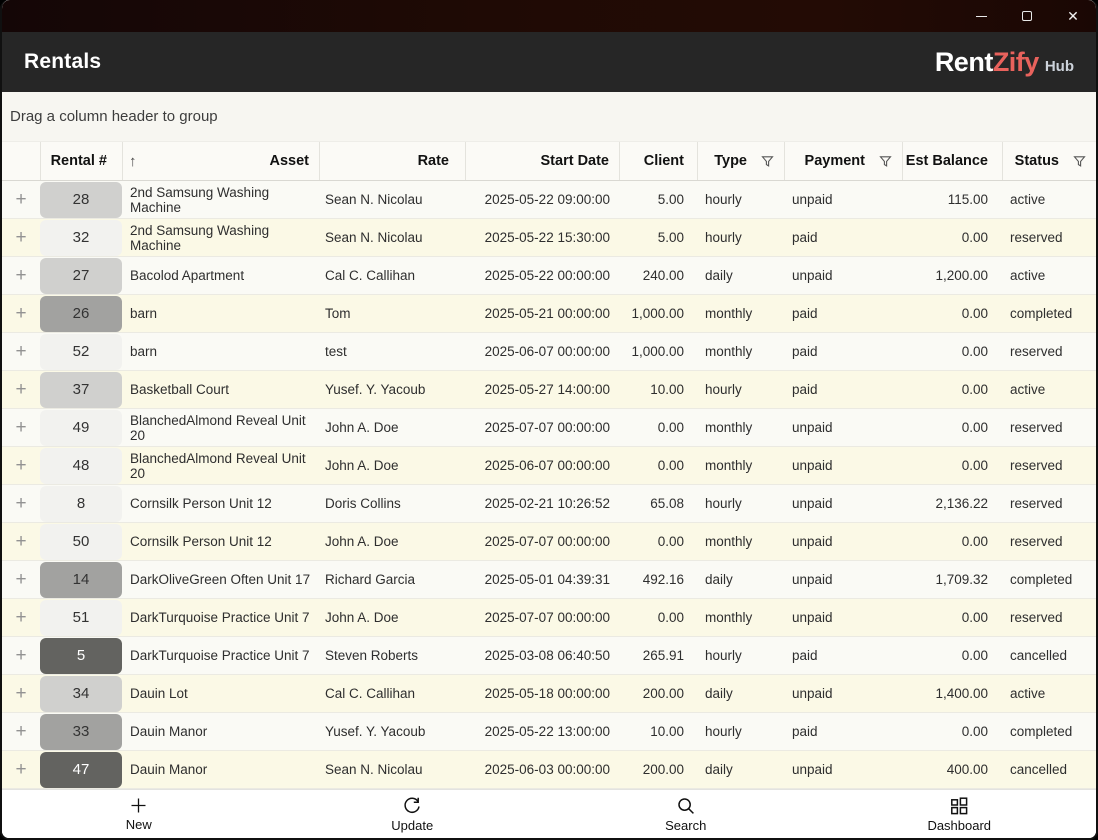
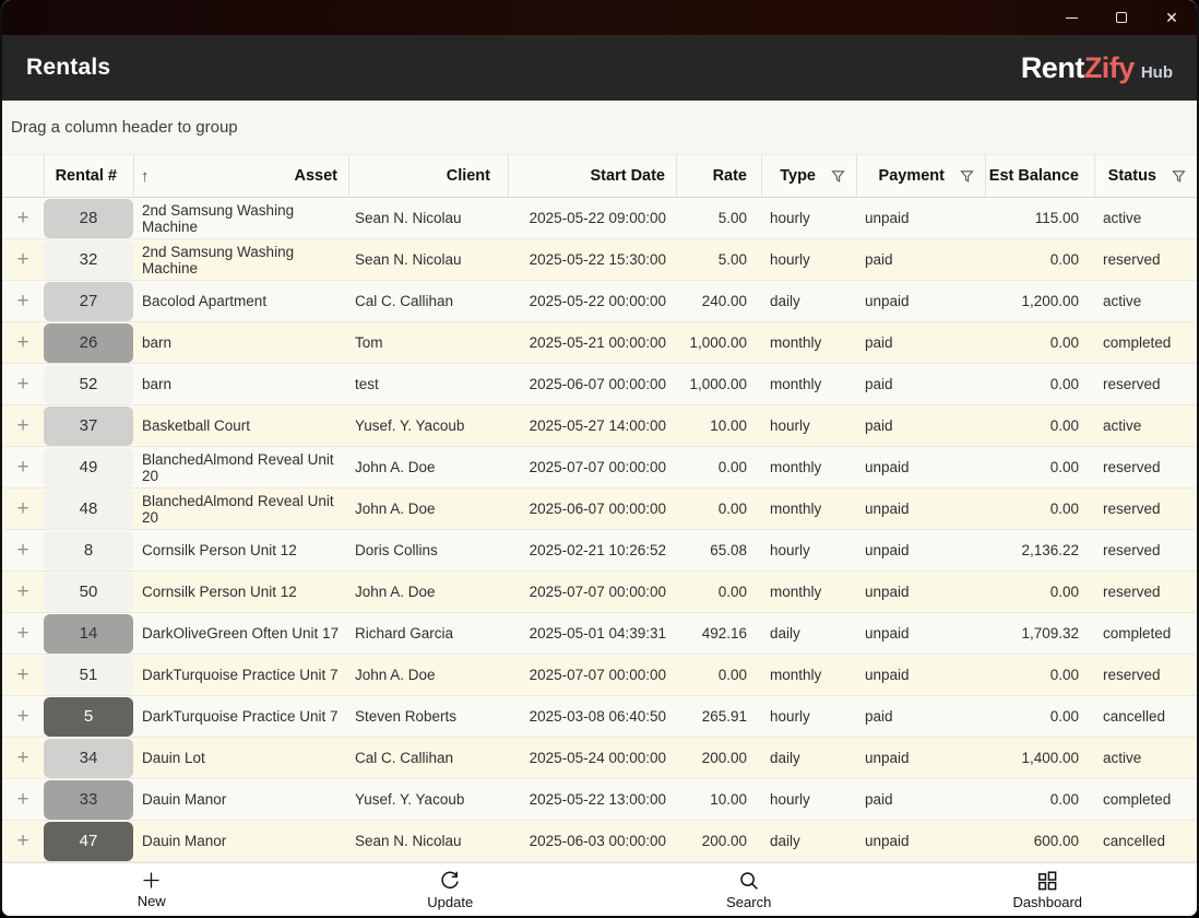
  ✕
  Rentals
  Rent
  Zify
  Hub
  Drag a column header to group
  Rental #
  ↑
  Asset
- Rate
+ Client
  Start Date
- Client
+ Rate
  Type
  Payment
  Est Balance
  Status
  +
  28
  2nd Samsung Washing Machine
  Sean N. Nicolau
  2025-05-22 09:00:00
  5.00
  hourly
  unpaid
  115.00
  active
  +
  32
  2nd Samsung Washing Machine
  Sean N. Nicolau
  2025-05-22 15:30:00
  5.00
  hourly
  paid
  0.00
  reserved
  +
  27
  Bacolod Apartment
  Cal C. Callihan
  2025-05-22 00:00:00
  240.00
  daily
  unpaid
  1,200.00
  active
  +
  26
  barn
  Tom
  2025-05-21 00:00:00
  1,000.00
  monthly
  paid
  0.00
  completed
  +
  52
  barn
  test
  2025-06-07 00:00:00
  1,000.00
  monthly
  paid
  0.00
  reserved
  +
  37
  Basketball Court
  Yusef. Y. Yacoub
  2025-05-27 14:00:00
  10.00
  hourly
  paid
  0.00
  active
  +
  49
  BlanchedAlmond Reveal Unit 20
  John A. Doe
  2025-07-07 00:00:00
  0.00
  monthly
  unpaid
  0.00
  reserved
  +
  48
  BlanchedAlmond Reveal Unit 20
  John A. Doe
  2025-06-07 00:00:00
  0.00
  monthly
  unpaid
  0.00
  reserved
  +
  8
  Cornsilk Person Unit 12
  Doris Collins
  2025-02-21 10:26:52
  65.08
  hourly
  unpaid
  2,136.22
  reserved
  +
  50
  Cornsilk Person Unit 12
  John A. Doe
  2025-07-07 00:00:00
  0.00
  monthly
  unpaid
  0.00
  reserved
  +
  14
  DarkOliveGreen Often Unit 17
  Richard Garcia
  2025-05-01 04:39:31
  492.16
  daily
  unpaid
  1,709.32
  completed
  +
  51
  DarkTurquoise Practice Unit 7
  John A. Doe
  2025-07-07 00:00:00
  0.00
  monthly
  unpaid
  0.00
  reserved
  +
  5
  DarkTurquoise Practice Unit 7
  Steven Roberts
  2025-03-08 06:40:50
  265.91
  hourly
  paid
  0.00
  cancelled
  +
  34
  Dauin Lot
  Cal C. Callihan
- 2025-05-18 00:00:00
+ 2025-05-24 00:00:00
  200.00
  daily
  unpaid
  1,400.00
  active
  +
  33
  Dauin Manor
  Yusef. Y. Yacoub
  2025-05-22 13:00:00
  10.00
  hourly
  paid
  0.00
  completed
  +
  47
  Dauin Manor
  Sean N. Nicolau
  2025-06-03 00:00:00
  200.00
  daily
  unpaid
- 400.00
+ 600.00
  cancelled
  New
  Update
  Search
  Dashboard
